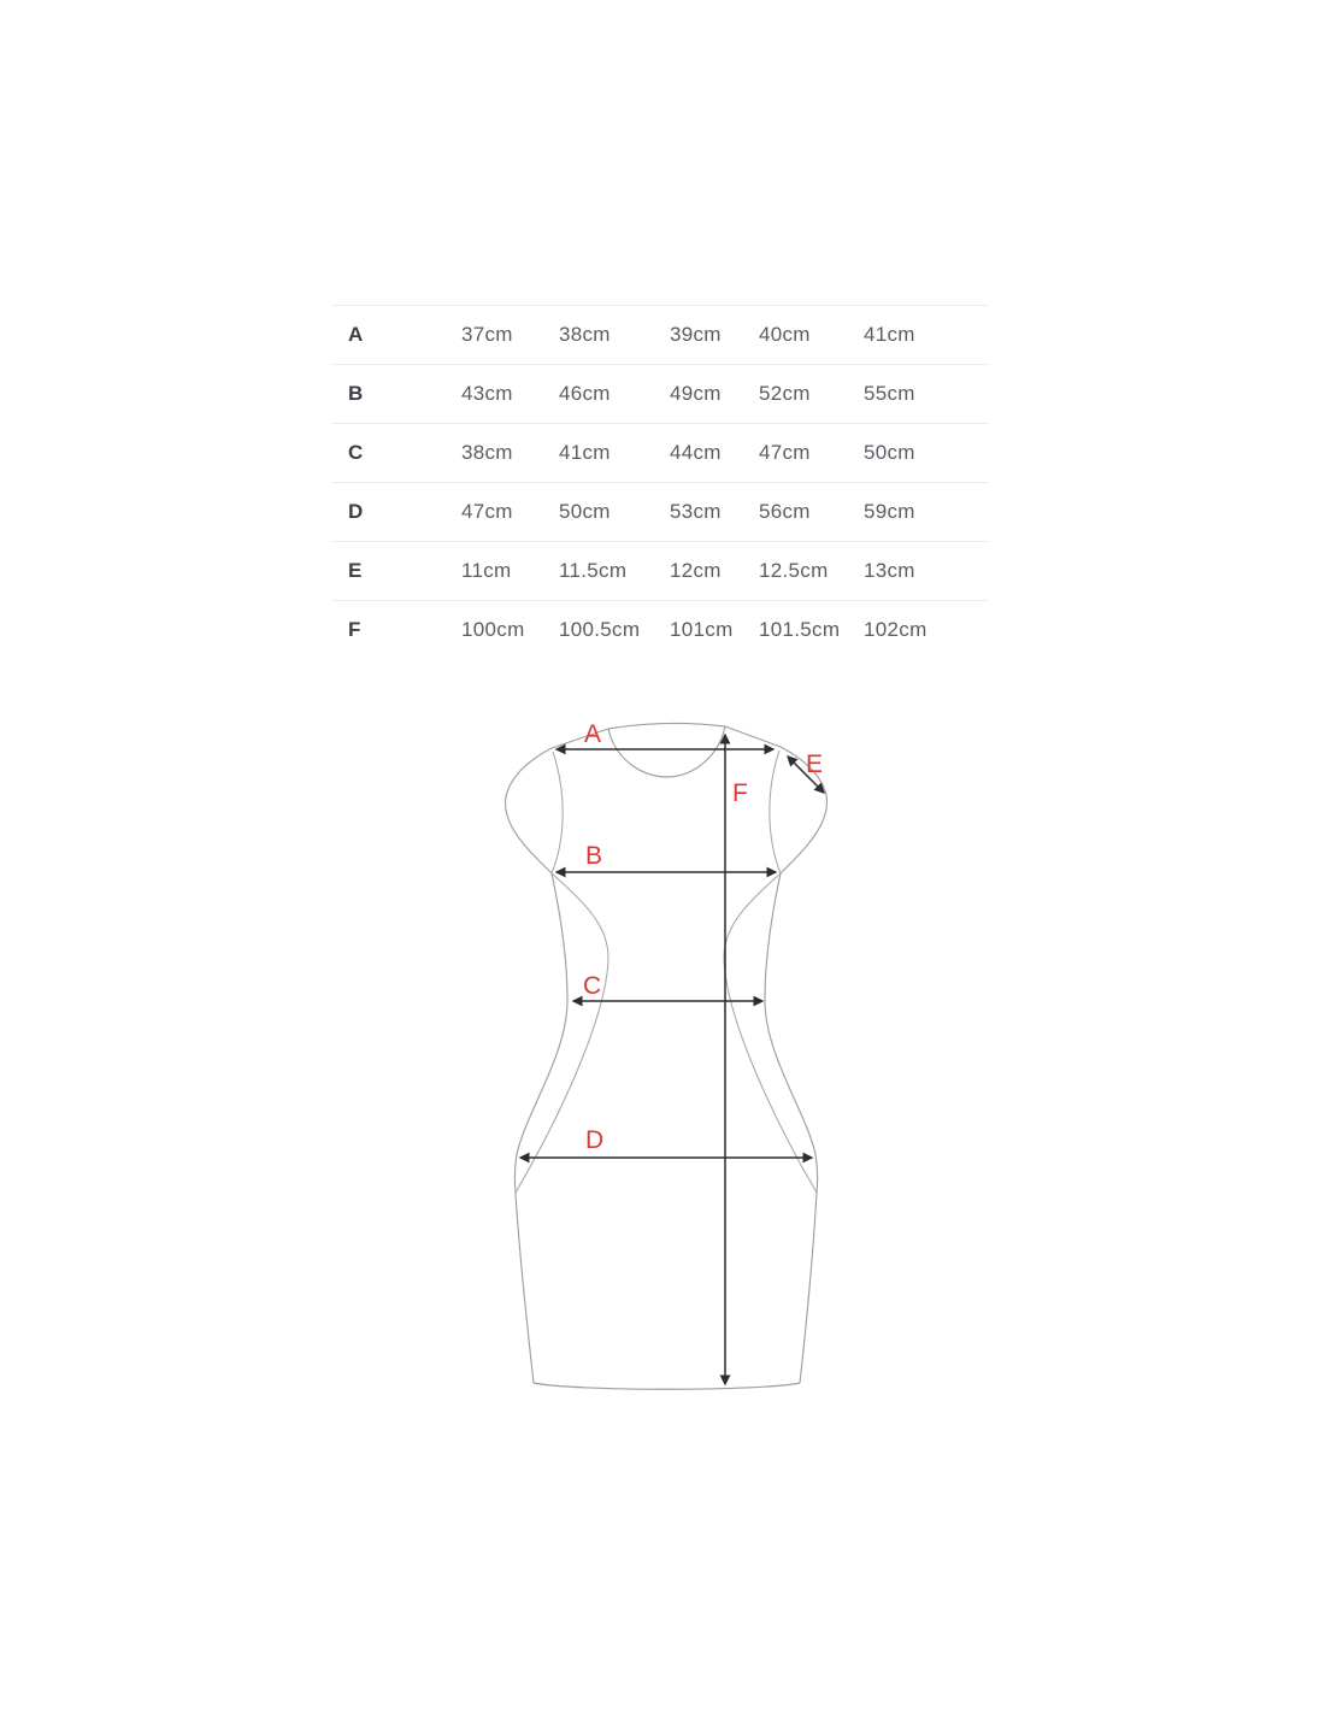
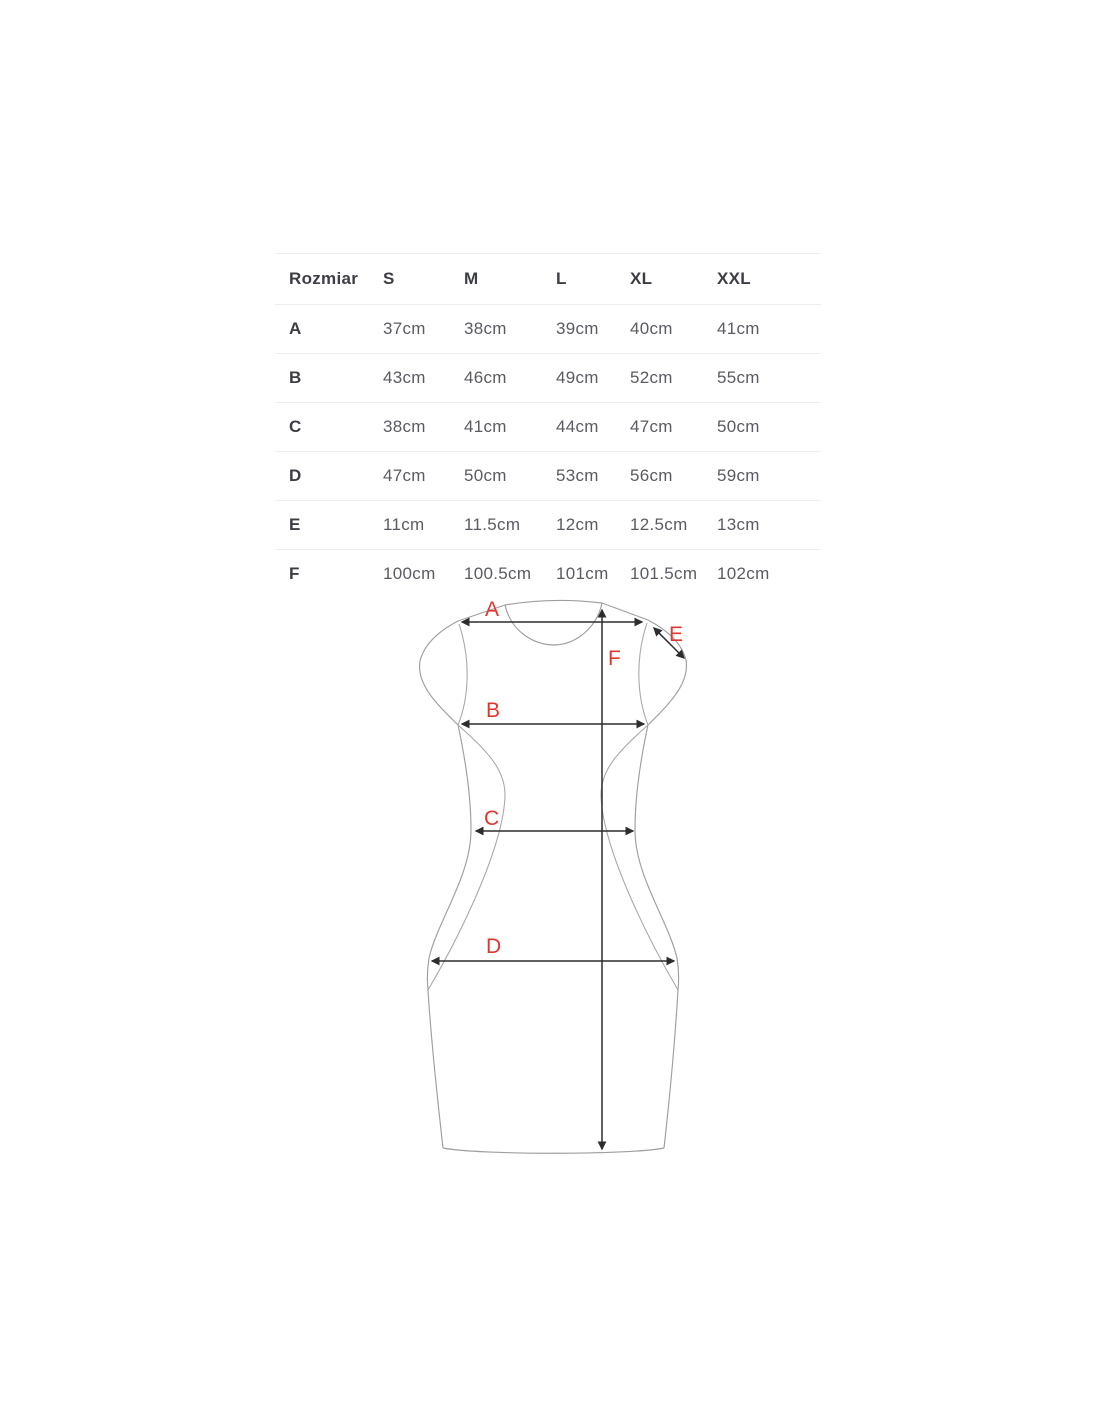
+ Rozmiar
+ S
+ M
+ L
+ XL
+ XXL
  A
  37cm
  38cm
  39cm
  40cm
  41cm
  B
  43cm
  46cm
  49cm
  52cm
  55cm
  C
  38cm
  41cm
  44cm
  47cm
  50cm
  D
  47cm
  50cm
  53cm
  56cm
  59cm
  E
  11cm
  11.5cm
  12cm
  12.5cm
  13cm
  F
  100cm
  100.5cm
  101cm
  101.5cm
  102cm
  A
  B
  C
  D
  E
  F
